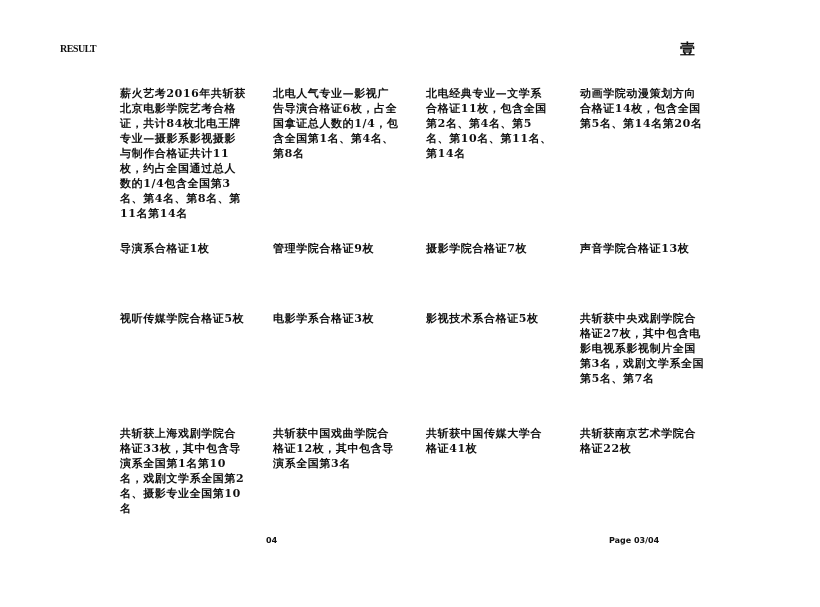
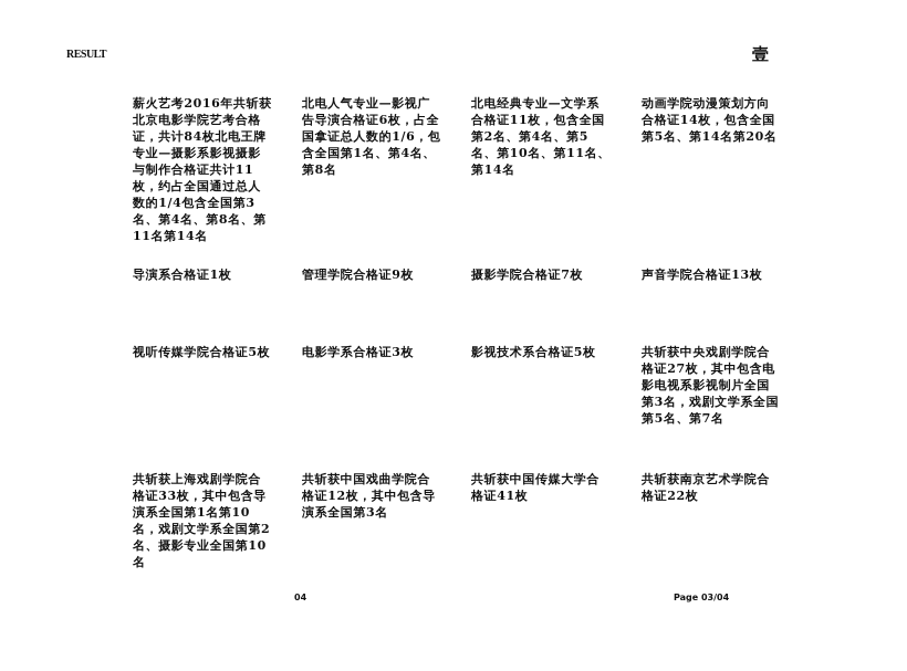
  RESULT
  壹
  薪火艺考2016年共斩获北京电影学院艺考合格证，共计84枚北电王牌专业—摄影系影视摄影与制作合格证共计11枚，约占全国通过总人数的1/4包含全国第3名、第4名、第8名、第11名第14名
- 北电人气专业—影视广告导演合格证6枚，占全国拿证总人数的1/4，包含全国第1名、第4名、第8名
+ 北电人气专业—影视广告导演合格证6枚，占全国拿证总人数的1/6，包含全国第1名、第4名、第8名
  北电经典专业—文学系合格证11枚，包含全国第2名、第4名、第5名、第10名、第11名、第14名
  动画学院动漫策划方向合格证14枚，包含全国第5名、第14名第20名
  导演系合格证1枚
  管理学院合格证9枚
  摄影学院合格证7枚
  声音学院合格证13枚
  视听传媒学院合格证5枚
  电影学系合格证3枚
  影视技术系合格证5枚
  共斩获中央戏剧学院合格证27枚，其中包含电影电视系影视制片全国第3名，戏剧文学系全国第5名、第7名
  共斩获上海戏剧学院合格证33枚，其中包含导演系全国第1名第10名，戏剧文学系全国第2名、摄影专业全国第10名
  共斩获中国戏曲学院合格证12枚，其中包含导演系全国第3名
  共斩获中国传媒大学合格证41枚
  共斩获南京艺术学院合格证22枚
  04
  Page 03/04
